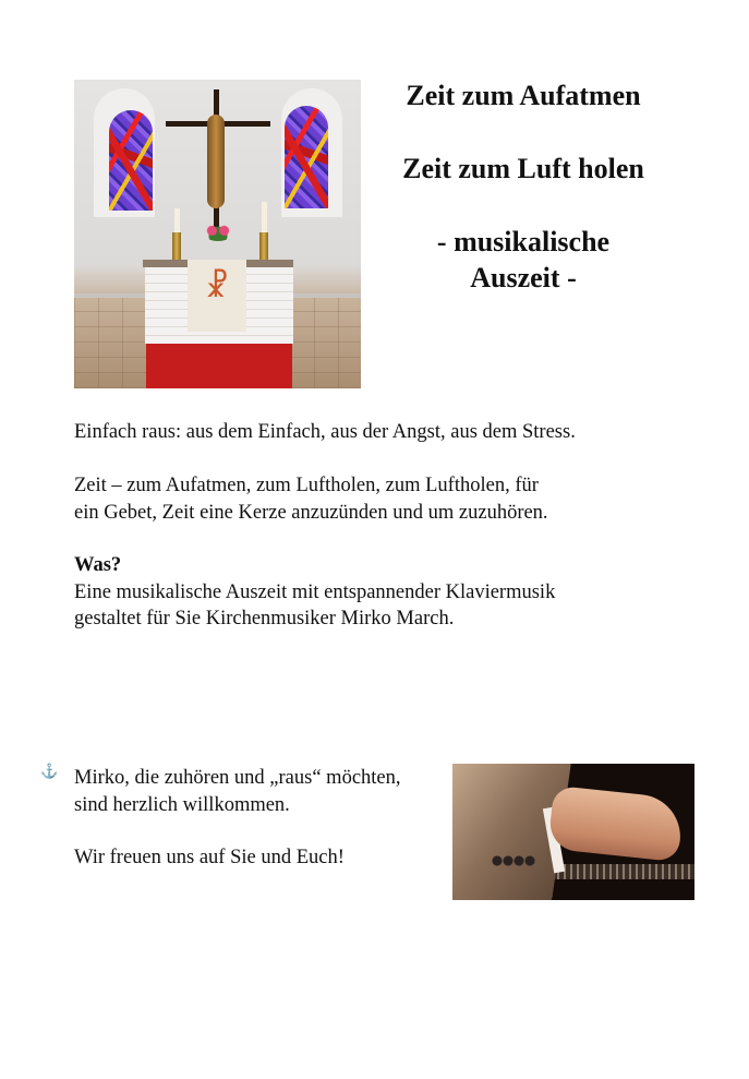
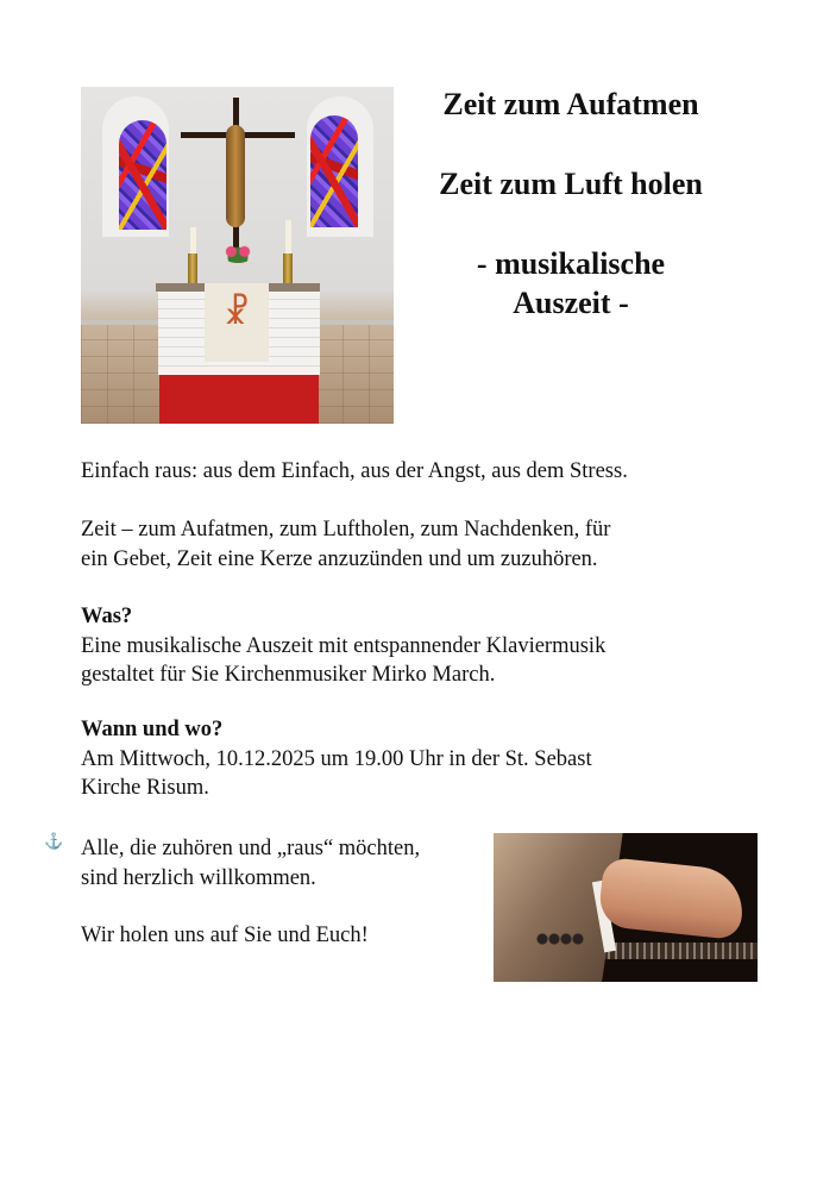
  ☧
  Zeit zum Aufatmen
  Zeit zum Luft holen
  - musikalische
  Auszeit -
  Einfach raus: aus dem Einfach, aus der Angst, aus dem Stress.
- Zeit – zum Aufatmen, zum Luftholen, zum Luftholen, für
+ Zeit – zum Aufatmen, zum Luftholen, zum Nachdenken, für
  ein Gebet, Zeit eine Kerze anzuzünden und um zuzuhören.
  Was?
  Eine musikalische Auszeit mit entspannender Klaviermusik
  gestaltet für Sie Kirchenmusiker Mirko March.
+ Wann und wo?
+ Am Mittwoch, 10.12.2025 um 19.00 Uhr in der St. Sebast
+ Kirche Risum.
  ⚓
- Mirko, die zuhören und „raus“ möchten,
+ Alle, die zuhören und „raus“ möchten,
  sind herzlich willkommen.
- Wir freuen uns auf Sie und Euch!
+ Wir holen uns auf Sie und Euch!
